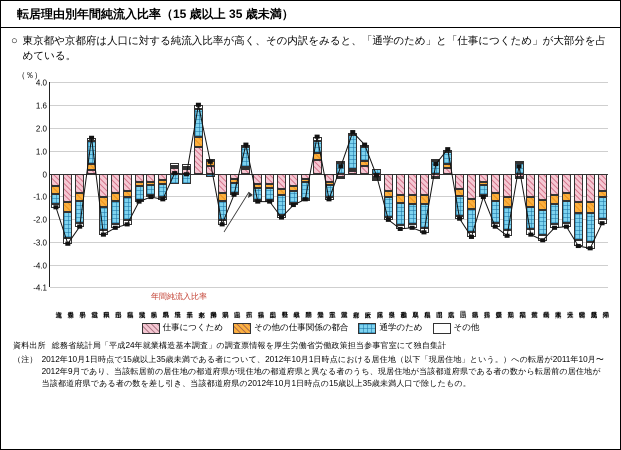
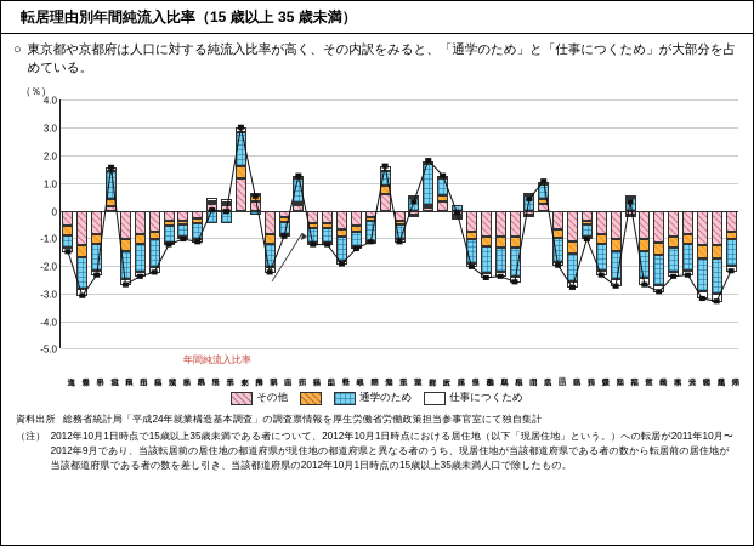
  転居理由別年間純流入比率（15 歳以上 35 歳未満）
  ○
  東京都や京都府は人口に対する純流入比率が高く、その内訳をみると、「通学のため」と「仕事につくため」が大部分を占めている。
  （％）
  4.0
- 1.6
+ 3.0
  2.0
  1.0
  0
  -1.0
  -2.0
  -3.0
  -4.0
- -4.1
+ -5.0
  年間純流入比率
- 仕事につくため
+ その他
- その他の仕事関係の都合
  通学のため
- その他
+ 仕事につくため
  資料出所
  総務省統計局「平成24年就業構造基本調査」の調査票情報を厚生労働省労働政策担当参事官室にて独自集計
  （注）
  2012年10月1日時点で15歳以上35歳未満である者について、2012年10月1日時点における居住地（以下「現居住地」という。）への転居が2011年10月〜2012年9月であり、当該転居前の居住地の都道府県が現住地の都道府県と異なる者のうち、現居住地が当該都道府県である者の数から転居前の居住地が当該都道府県である者の数を差し引き、当該都道府県の2012年10月1日時点の15歳以上35歳未満人口で除したもの。
